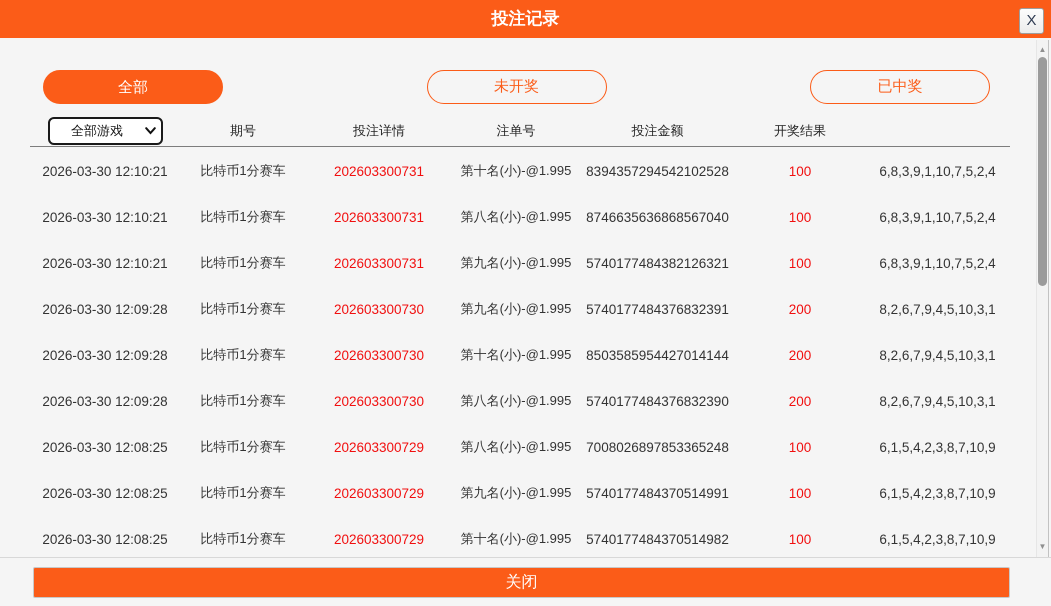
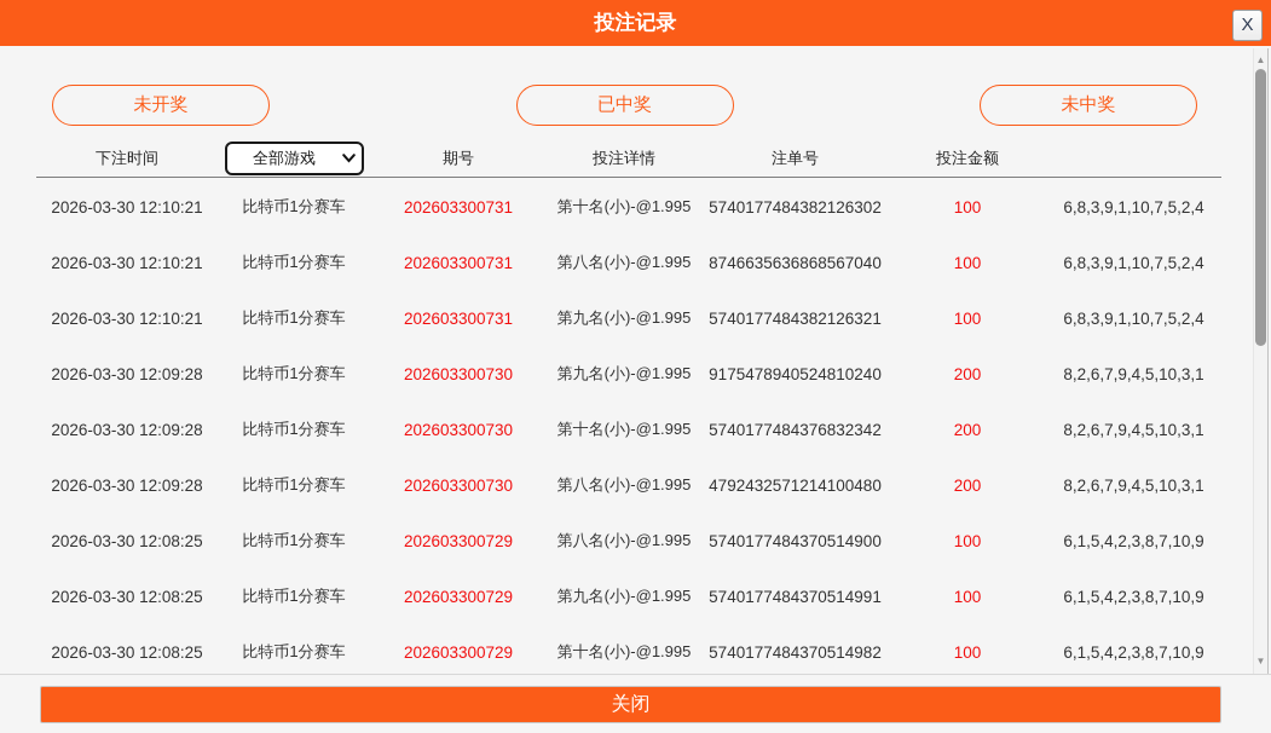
  投注记录
  X
- 全部
  未开奖
  已中奖
+ 未中奖
+ 下注时间
  全部游戏
  期号
  投注详情
  注单号
  投注金额
- 开奖结果
  2026-03-30 12:10:21
  比特币1分赛车
  202603300731
  第十名(小)-@1.995
- 8394357294542102528
+ 5740177484382126302
  100
  6,8,3,9,1,10,7,5,2,4
  2026-03-30 12:10:21
  比特币1分赛车
  202603300731
  第八名(小)-@1.995
  8746635636868567040
  100
  6,8,3,9,1,10,7,5,2,4
  2026-03-30 12:10:21
  比特币1分赛车
  202603300731
  第九名(小)-@1.995
  5740177484382126321
  100
  6,8,3,9,1,10,7,5,2,4
  2026-03-30 12:09:28
  比特币1分赛车
  202603300730
  第九名(小)-@1.995
- 5740177484376832391
+ 9175478940524810240
  200
  8,2,6,7,9,4,5,10,3,1
  2026-03-30 12:09:28
  比特币1分赛车
  202603300730
  第十名(小)-@1.995
- 8503585954427014144
+ 5740177484376832342
  200
  8,2,6,7,9,4,5,10,3,1
  2026-03-30 12:09:28
  比特币1分赛车
  202603300730
  第八名(小)-@1.995
- 5740177484376832390
+ 4792432571214100480
  200
  8,2,6,7,9,4,5,10,3,1
  2026-03-30 12:08:25
  比特币1分赛车
  202603300729
  第八名(小)-@1.995
- 7008026897853365248
+ 5740177484370514900
  100
  6,1,5,4,2,3,8,7,10,9
  2026-03-30 12:08:25
  比特币1分赛车
  202603300729
  第九名(小)-@1.995
  5740177484370514991
  100
  6,1,5,4,2,3,8,7,10,9
  2026-03-30 12:08:25
  比特币1分赛车
  202603300729
  第十名(小)-@1.995
  5740177484370514982
  100
  6,1,5,4,2,3,8,7,10,9
  ▲
  ▼
  关闭
